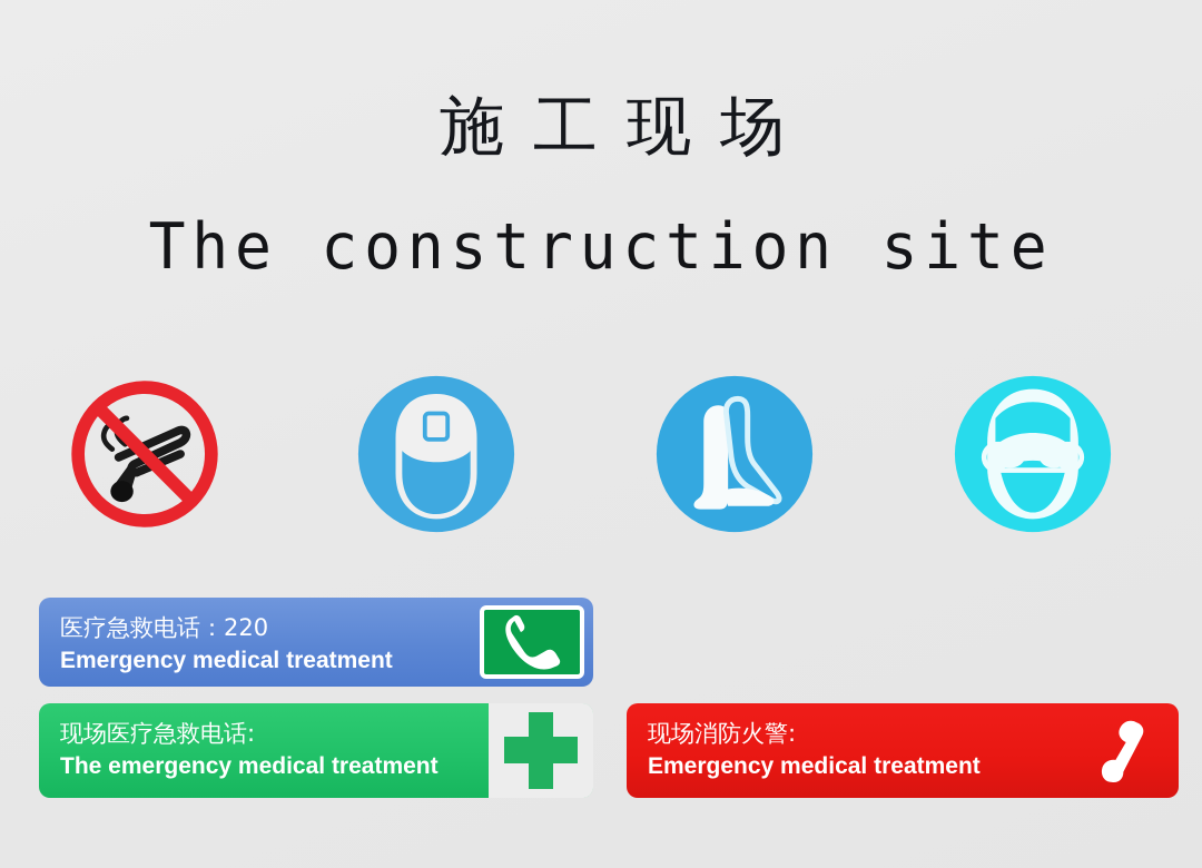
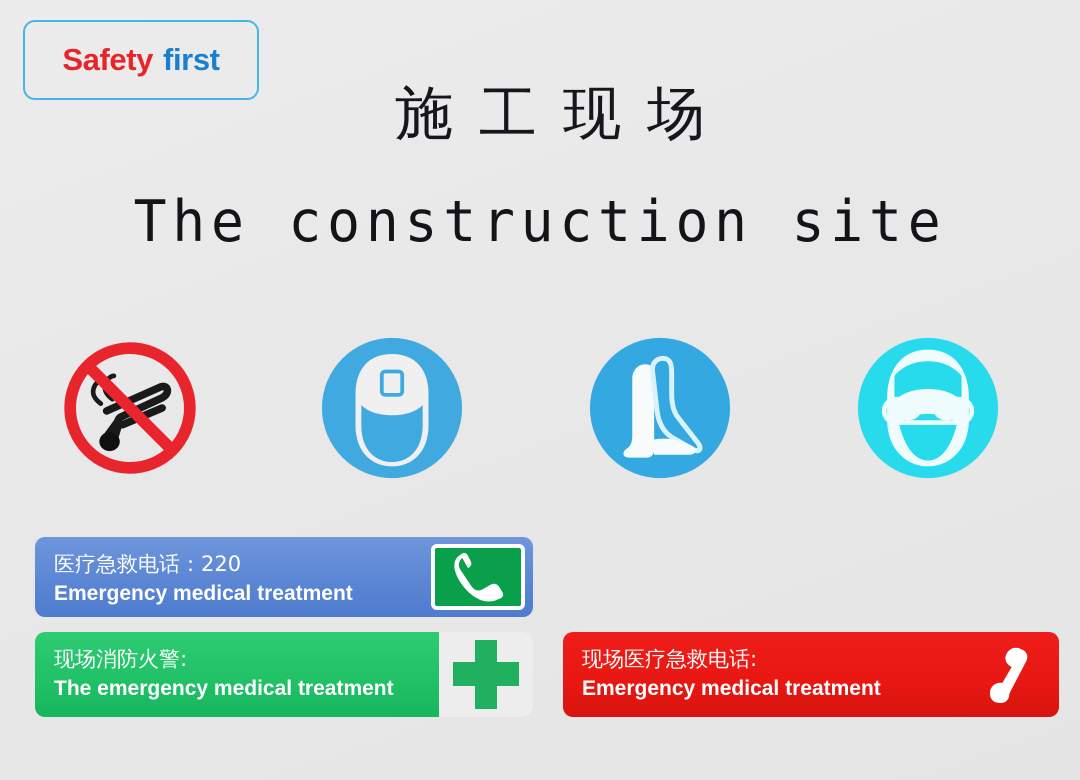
+ Safety
+ first
  施工现场
  The construction site
  医疗急救电话：220
  Emergency medical treatment
- 现场医疗急救电话:
+ 现场消防火警:
  The emergency medical treatment
- 现场消防火警:
+ 现场医疗急救电话:
  Emergency medical treatment
